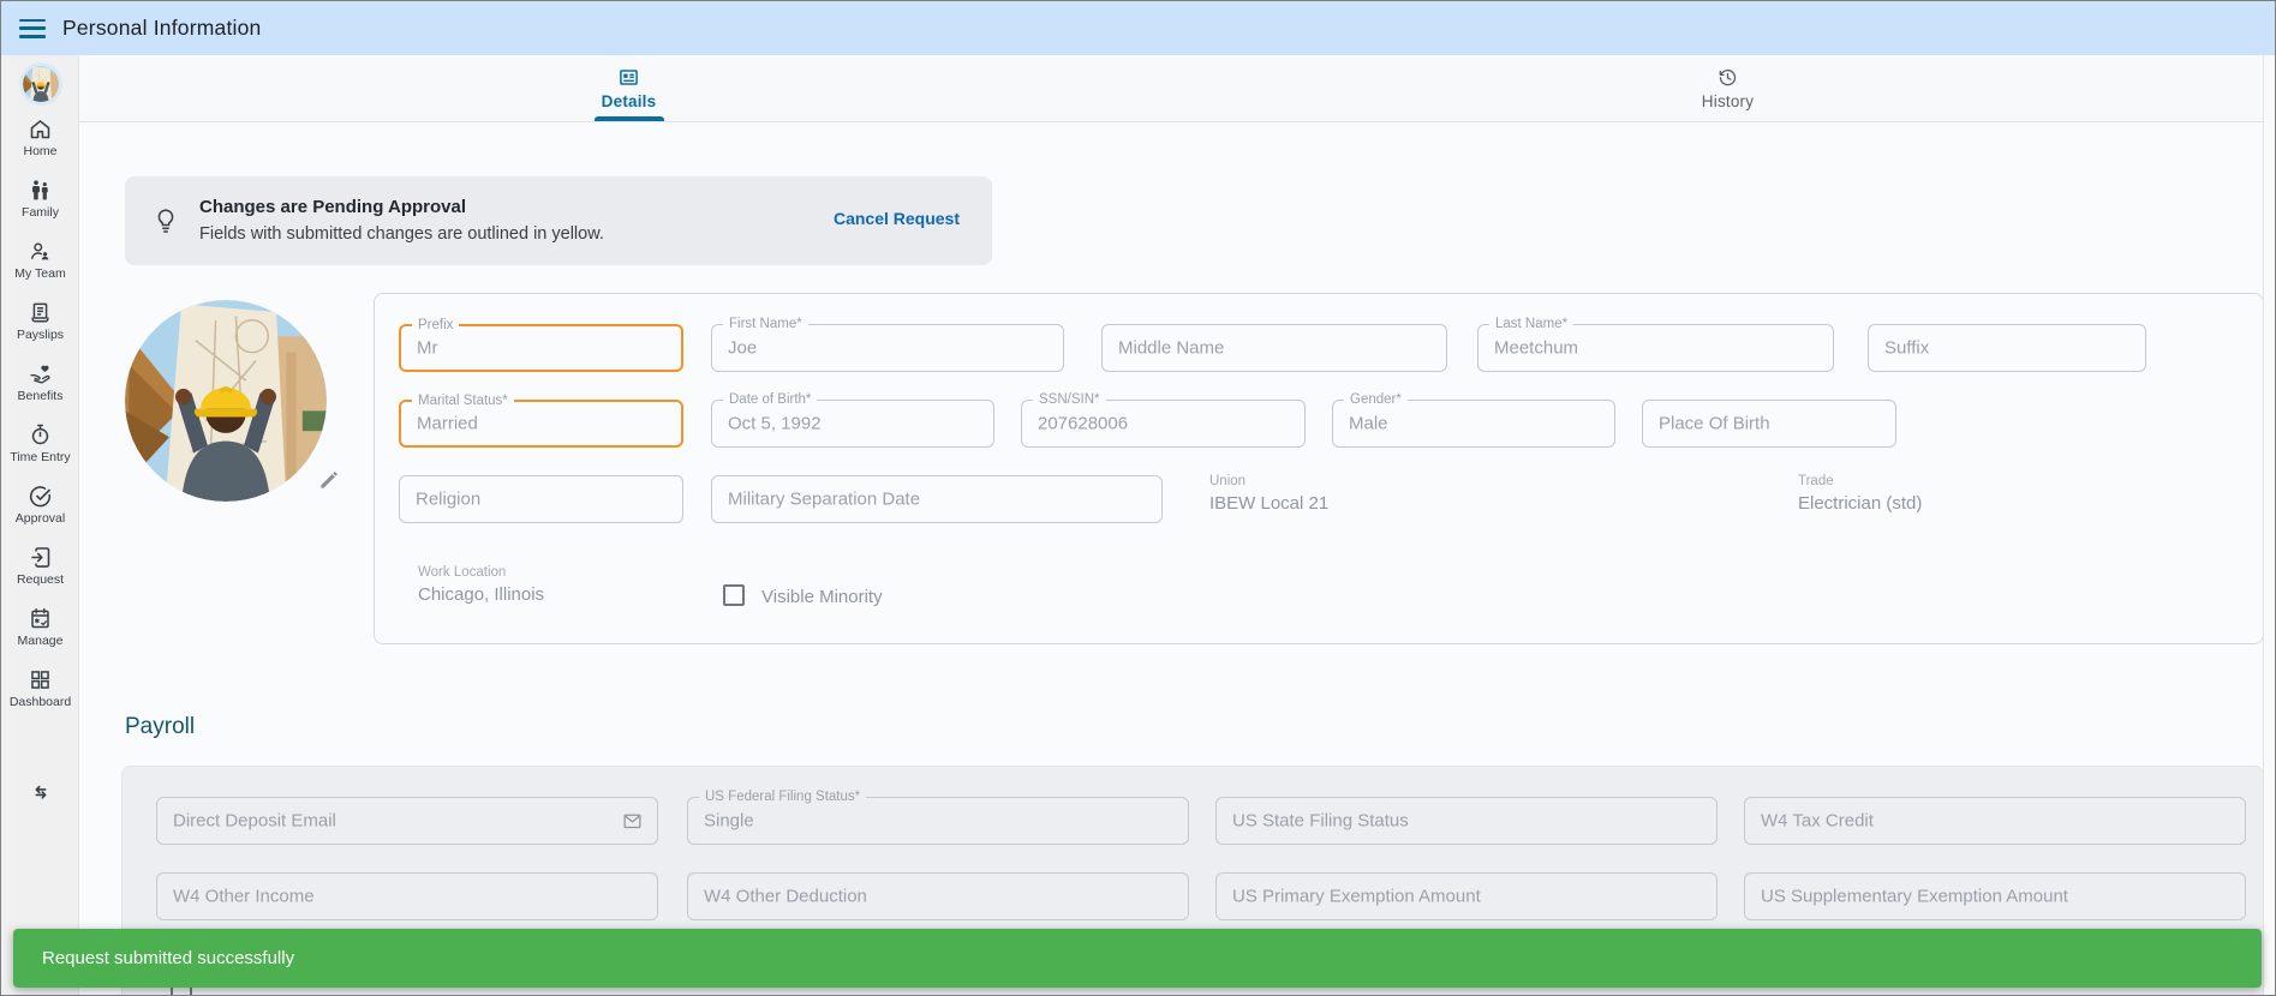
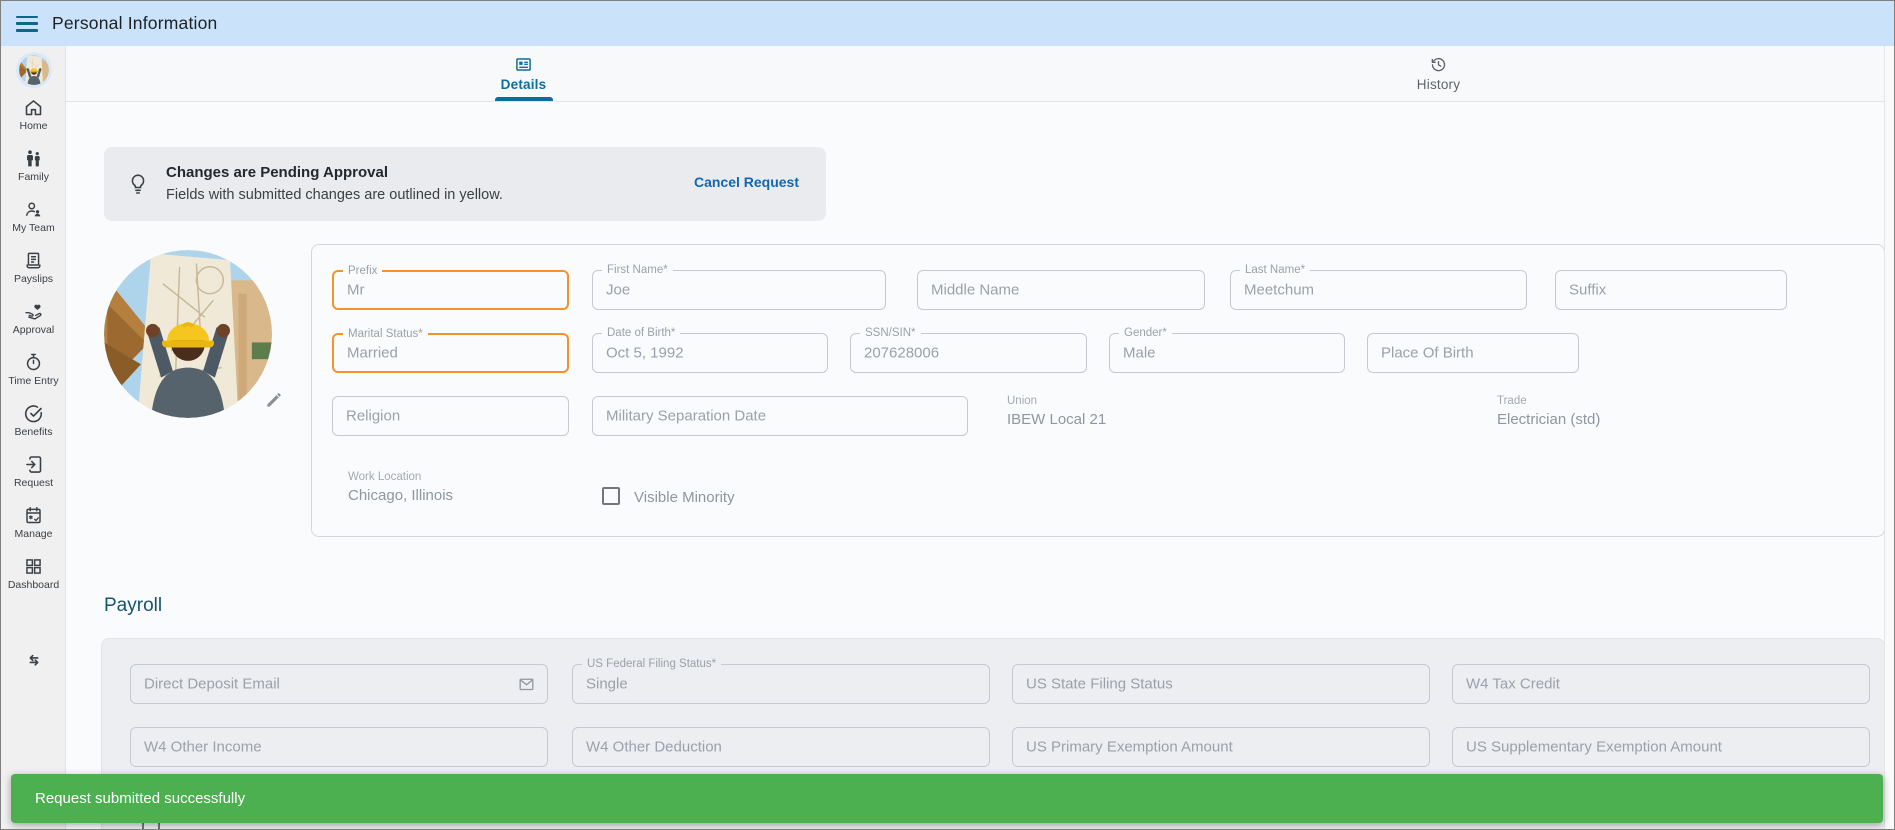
  Personal Information
  Home
  Family
  My Team
  Payslips
- Benefits
+ Approval
  Time Entry
- Approval
+ Benefits
  Request
  Manage
  Dashboard
  Details
  History
  Changes are Pending Approval
  Fields with submitted changes are outlined in yellow.
  Cancel Request
  Prefix
  Mr
  First Name*
  Joe
  Middle Name
  Last Name*
  Meetchum
  Suffix
  Marital Status*
  Married
  Date of Birth*
  Oct 5, 1992
  SSN/SIN*
  207628006
  Gender*
  Male
  Place Of Birth
  Religion
  Military Separation Date
  Union
  IBEW Local 21
  Trade
  Electrician (std)
  Work Location
  Chicago, Illinois
  Visible Minority
  Payroll
  Direct Deposit Email
  US Federal Filing Status*
  Single
  US State Filing Status
  W4 Tax Credit
  W4 Other Income
  W4 Other Deduction
  US Primary Exemption Amount
  US Supplementary Exemption Amount
  Request submitted successfully
